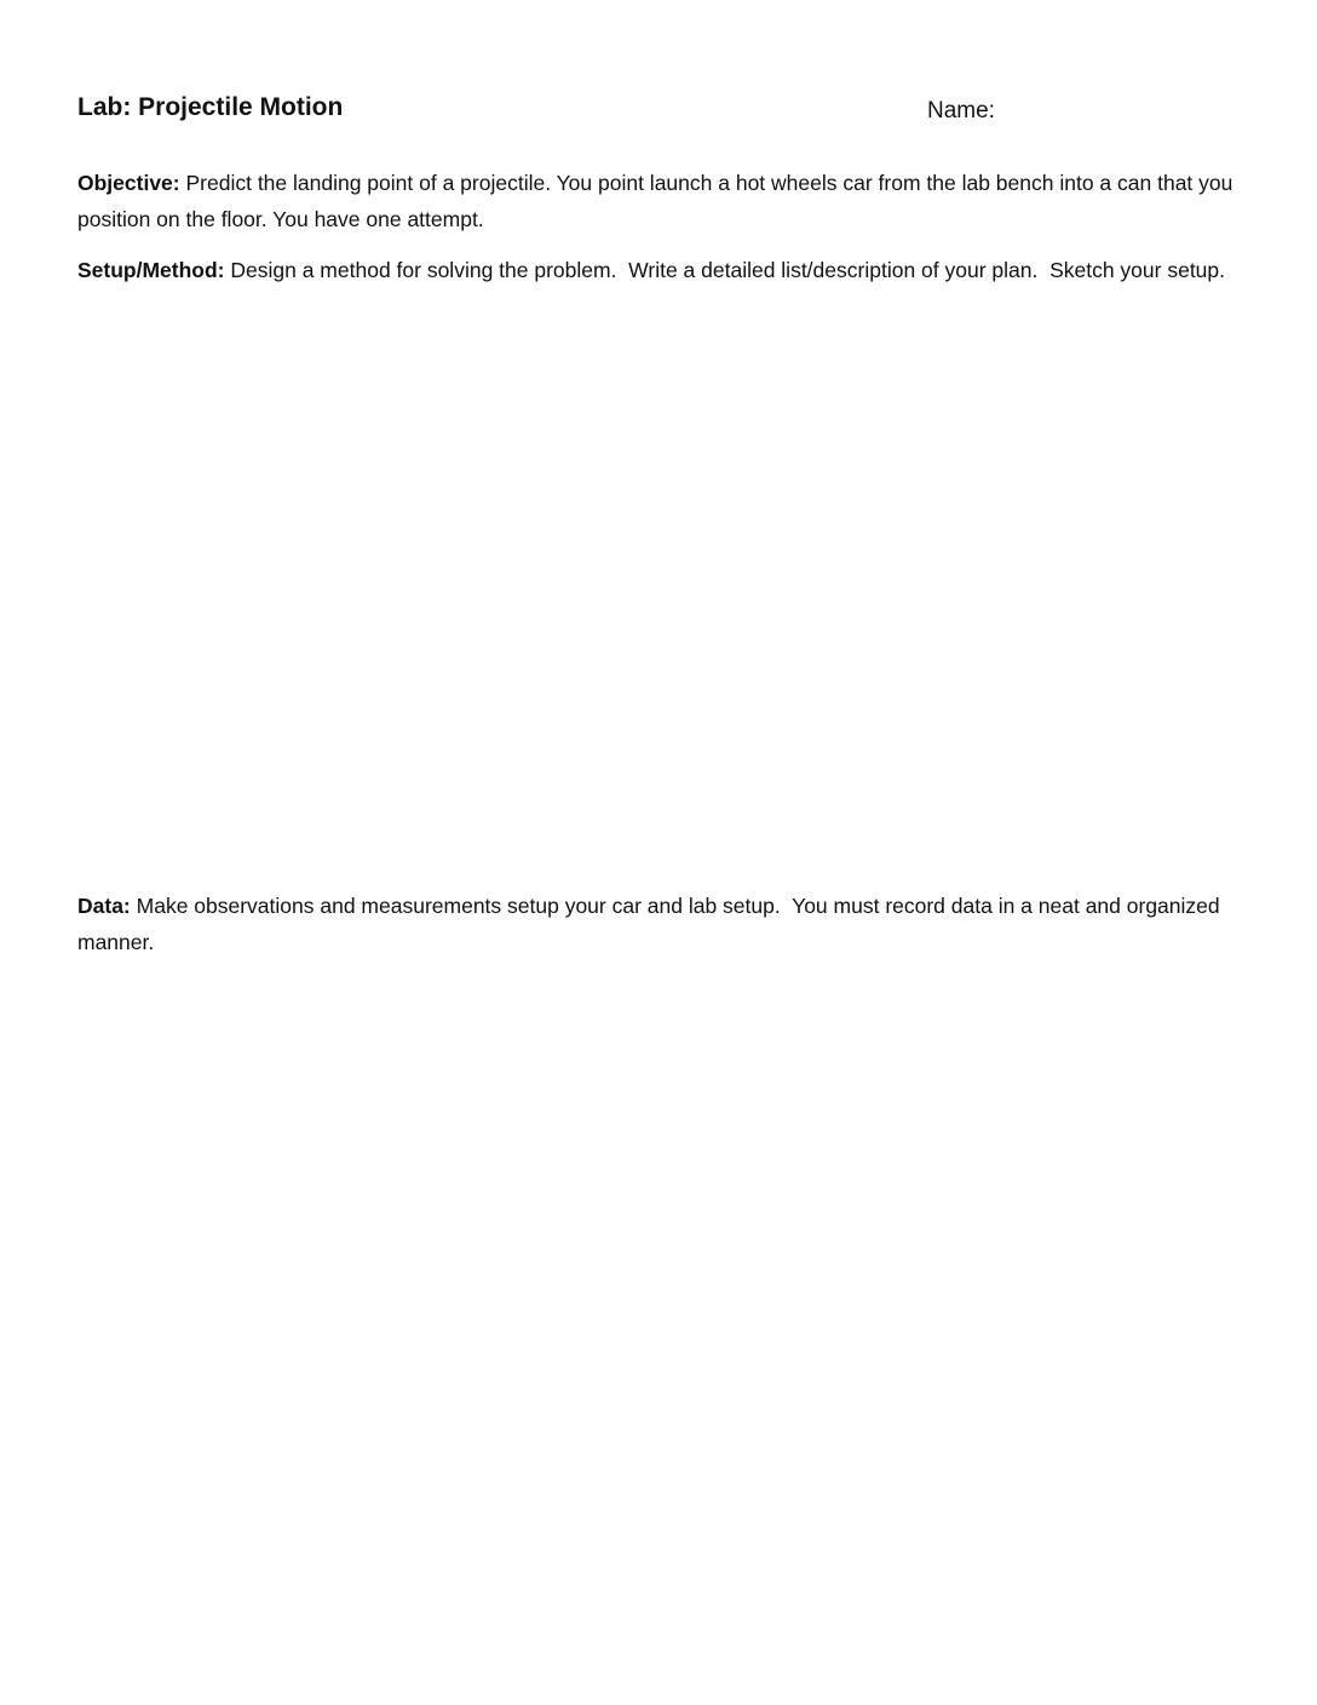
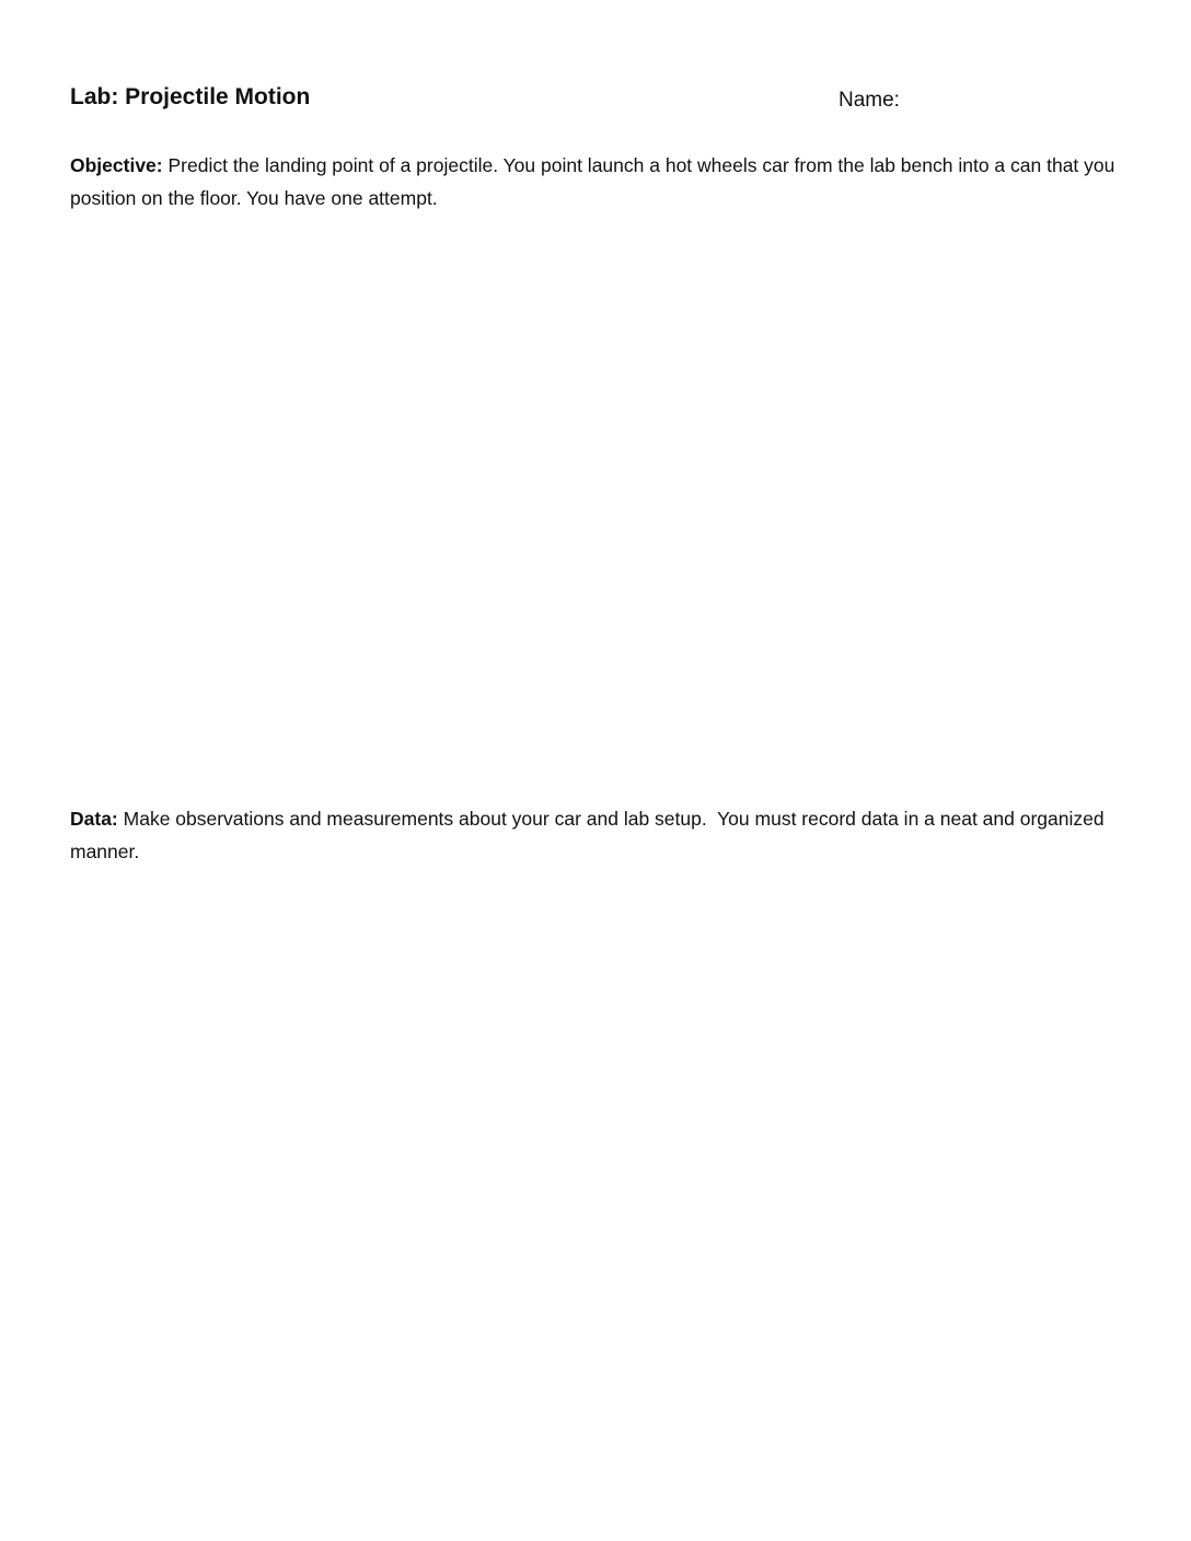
  Lab: Projectile Motion
  Name:
  Objective: Predict the landing point of a projectile. You point launch a hot wheels car from the lab bench into a can that you position on the floor. You have one attempt.
- Setup/Method: Design a method for solving the problem. Write a detailed list/description of your plan. Sketch your setup.
- Data: Make observations and measurements setup your car and lab setup. You must record data in a neat and organized manner.
+ Data: Make observations and measurements about your car and lab setup. You must record data in a neat and organized manner.
